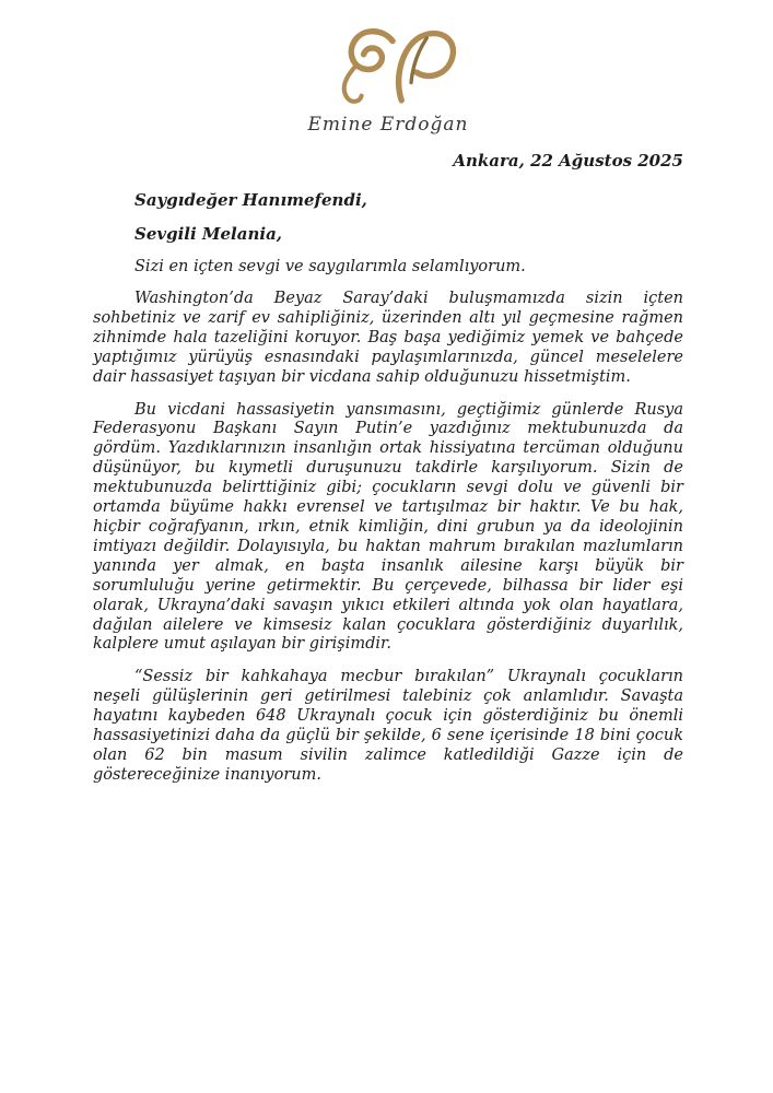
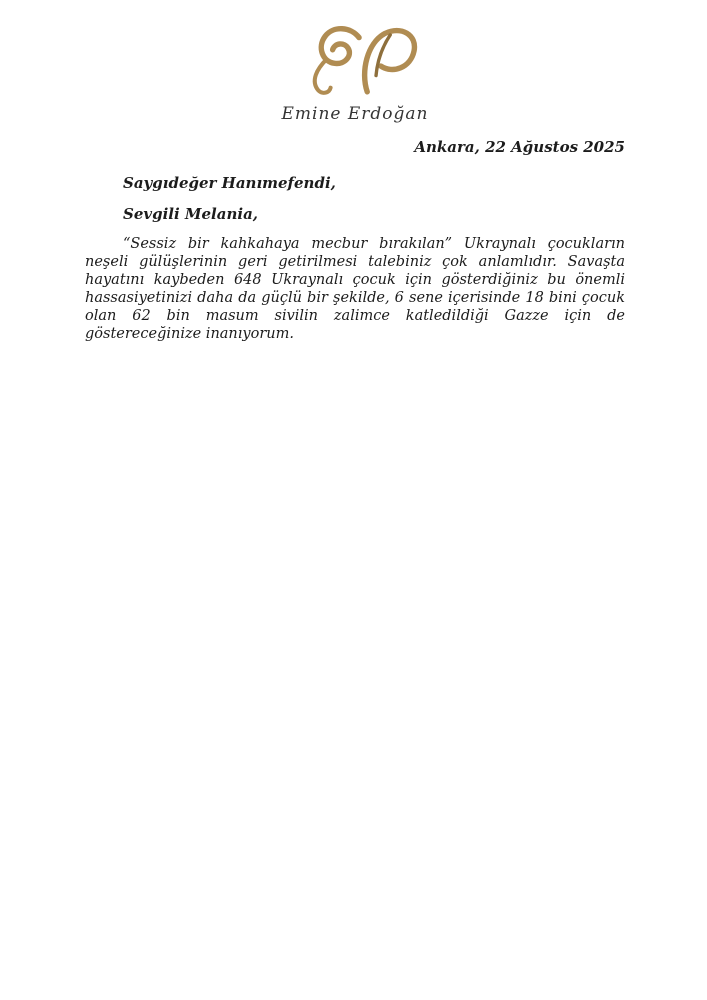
  Emine Erdoğan
  Ankara, 22 Ağustos 2025
  Saygıdeğer Hanımefendi,
  Sevgili Melania,
- Sizi en içten sevgi ve saygılarımla selamlıyorum.
- Washington’da Beyaz Saray’daki buluşmamızda sizin içten sohbetiniz ve zarif ev sahipliğiniz, üzerinden altı yıl geçmesine rağmen zihnimde hala tazeliğini koruyor. Baş başa yediğimiz yemek ve bahçede yaptığımız yürüyüş esnasındaki paylaşımlarınızda, güncel meselelere dair hassasiyet taşıyan bir vicdana sahip olduğunuzu hissetmiştim.
- Bu vicdani hassasiyetin yansımasını, geçtiğimiz günlerde Rusya Federasyonu Başkanı Sayın Putin’e yazdığınız mektubunuzda da gördüm. Yazdıklarınızın insanlığın ortak hissiyatına tercüman olduğunu düşünüyor, bu kıymetli duruşunuzu takdirle karşılıyorum. Sizin de mektubunuzda belirttiğiniz gibi; çocukların sevgi dolu ve güvenli bir ortamda büyüme hakkı evrensel ve tartışılmaz bir haktır. Ve bu hak, hiçbir coğrafyanın, ırkın, etnik kimliğin, dini grubun ya da ideolojinin imtiyazı değildir. Dolayısıyla, bu haktan mahrum bırakılan mazlumların yanında yer almak, en başta insanlık ailesine karşı büyük bir sorumluluğu yerine getirmektir. Bu çerçevede, bilhassa bir lider eşi olarak, Ukrayna’daki savaşın yıkıcı etkileri altında yok olan hayatlara, dağılan ailelere ve kimsesiz kalan çocuklara gösterdiğiniz duyarlılık, kalplere umut aşılayan bir girişimdir.
  “Sessiz bir kahkahaya mecbur bırakılan” Ukraynalı çocukların neşeli gülüşlerinin geri getirilmesi talebiniz çok anlamlıdır. Savaşta hayatını kaybeden 648 Ukraynalı çocuk için gösterdiğiniz bu önemli hassasiyetinizi daha da güçlü bir şekilde, 6 sene içerisinde 18 bini çocuk olan 62 bin masum sivilin zalimce katledildiği Gazze için de göstereceğinize inanıyorum.
